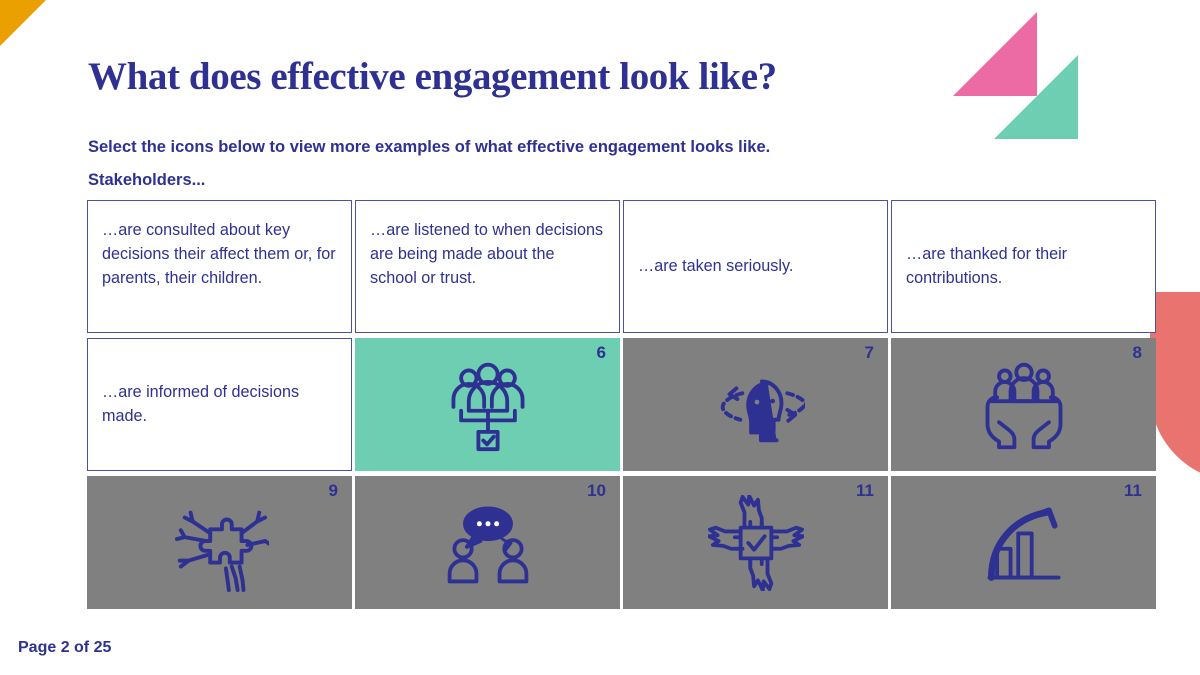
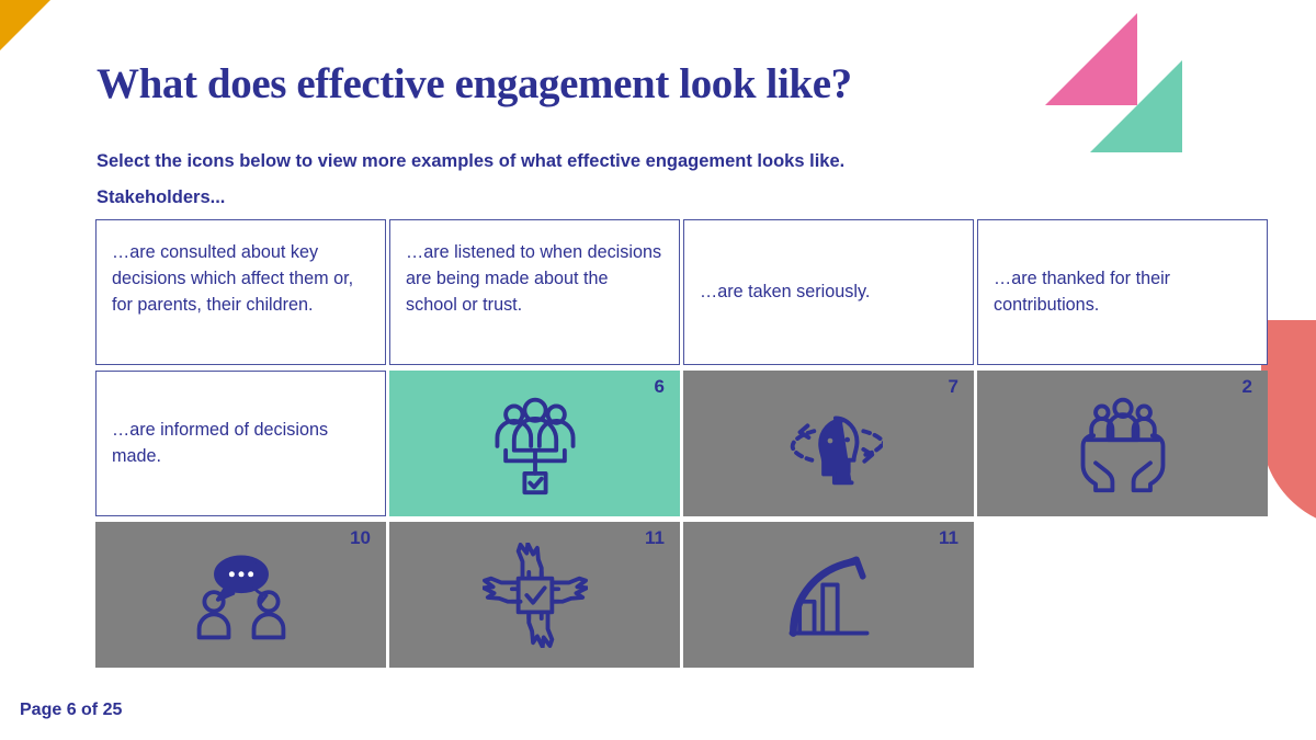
  What does effective engagement look like?
  Select the icons below to view more examples of what effective engagement looks like.
  Stakeholders...
- …are consulted about key decisions their affect them or, for parents, their children.
+ …are consulted about key decisions which affect them or, for parents, their children.
  …are listened to when decisions are being made about the school or trust.
  …are taken seriously.
  …are thanked for their contributions.
  …are informed of decisions made.
  6
  7
- 8
+ 2
- 9
  10
  11
  11
- Page 2 of 25
+ Page 6 of 25
